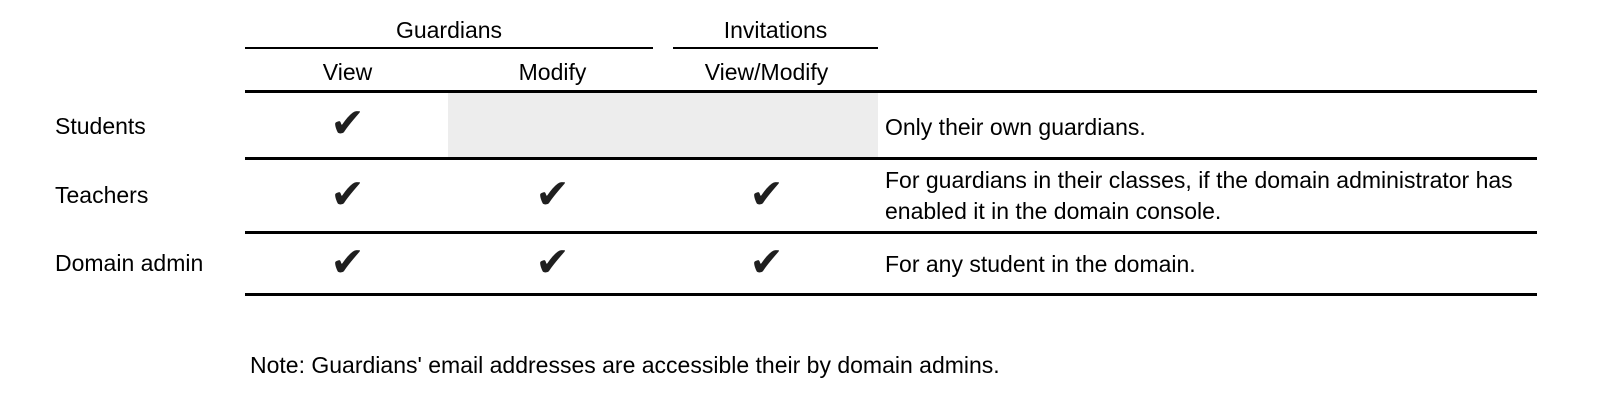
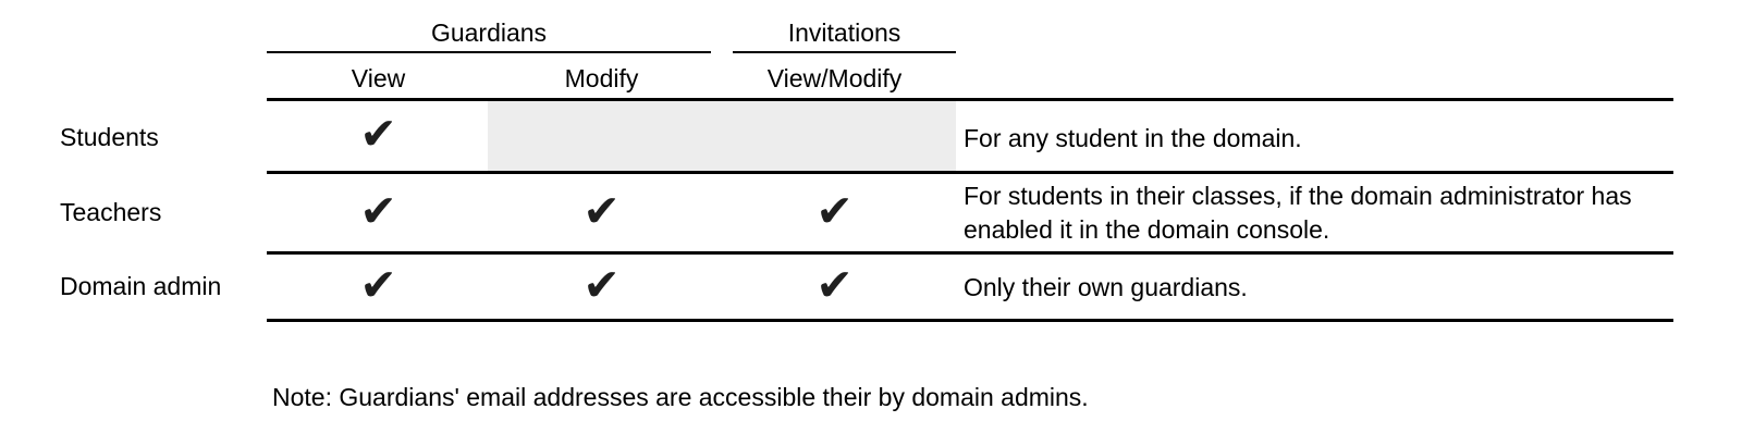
  Guardians
  Invitations
  View
  Modify
  View/Modify
  Students
  ✔
- Only their own guardians.
+ For any student in the domain.
  Teachers
  ✔
  ✔
  ✔
- For guardians in their classes, if the domain administrator has enabled it in the domain console.
+ For students in their classes, if the domain administrator has enabled it in the domain console.
  Domain admin
  ✔
  ✔
  ✔
- For any student in the domain.
+ Only their own guardians.
  Note: Guardians' email addresses are accessible their by domain admins.
